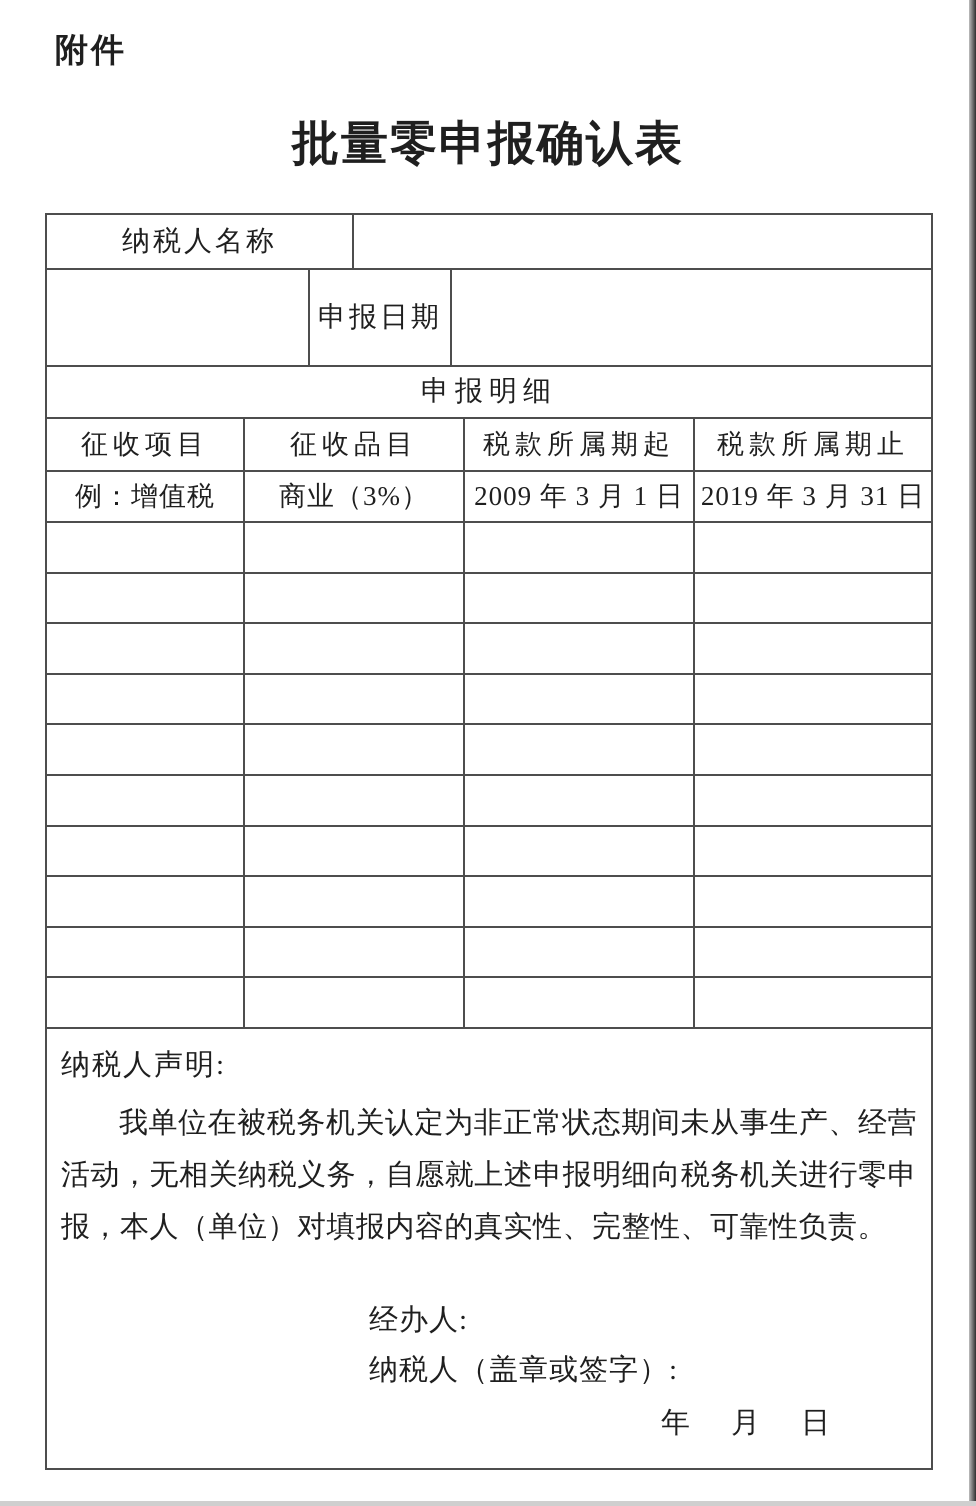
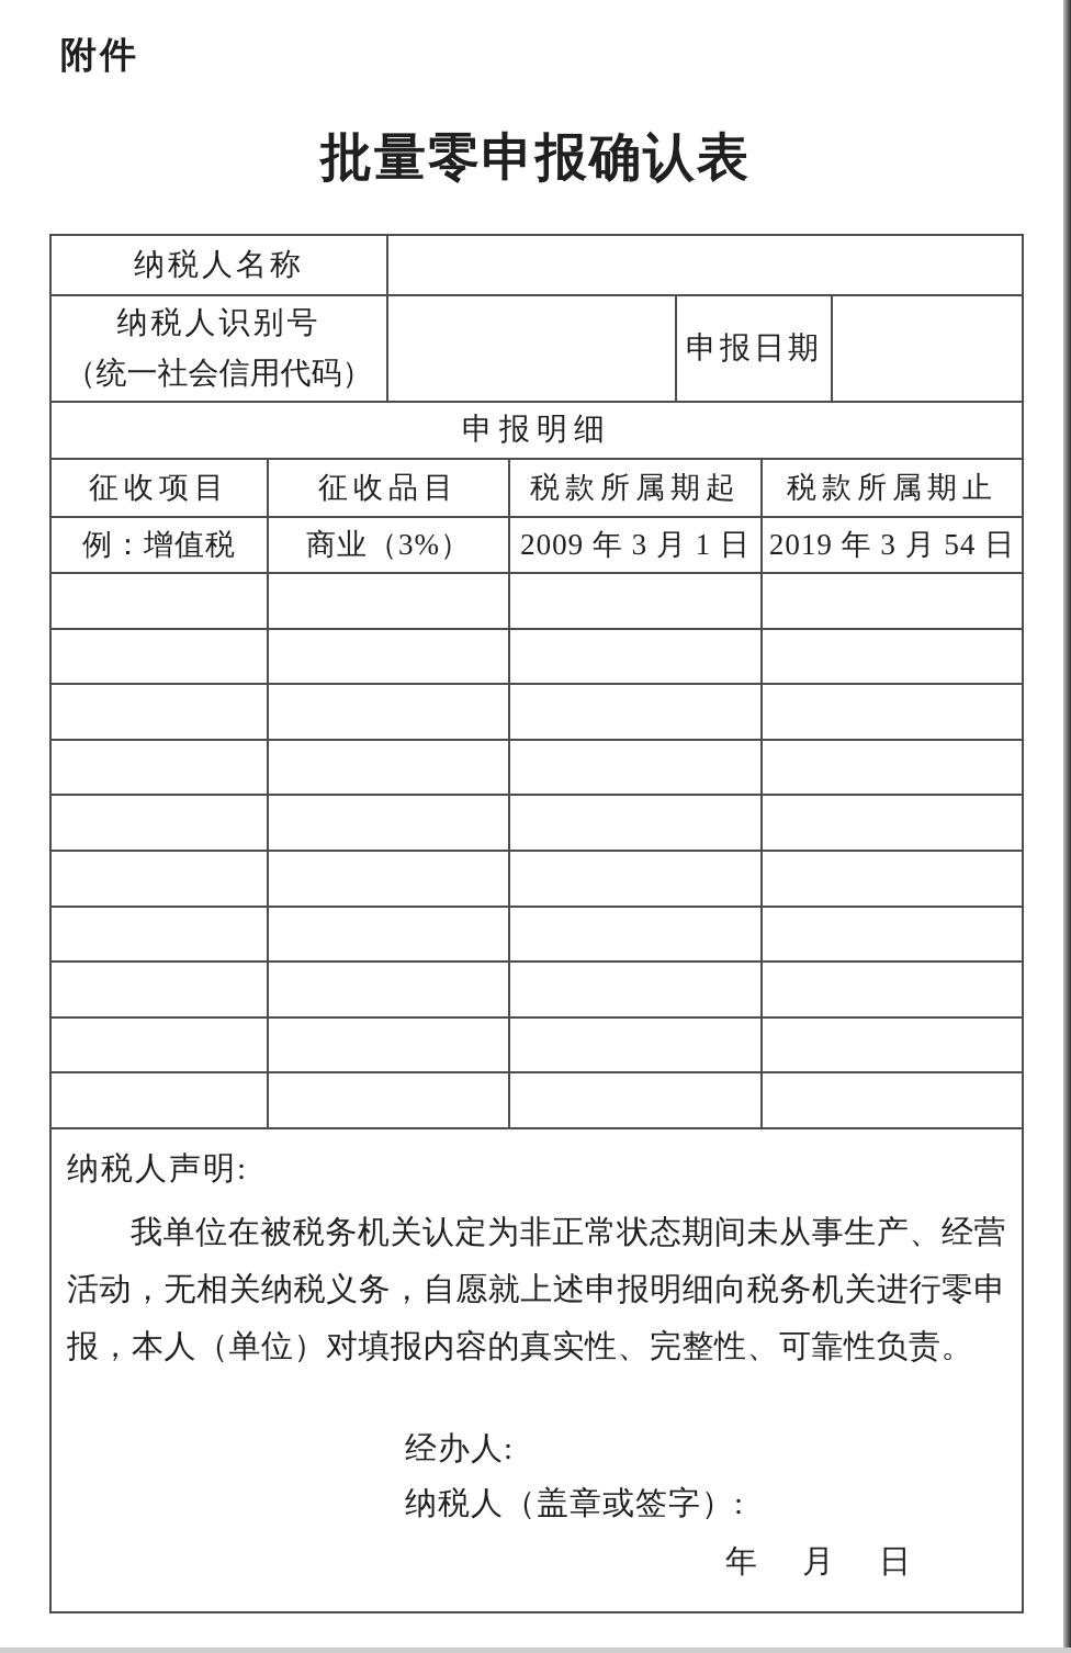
  附件
  批量零申报确认表
  纳税人名称
+ 纳税人识别号
+ （统一社会信用代码）
  申报日期
  申报明细
  征收项目
  征收品目
  税款所属期起
  税款所属期止
  例：增值税
  商业（3%）
  2009 年 3 月 1 日
- 2019 年 3 月 31 日
+ 2019 年 3 月 54 日
  纳税人声明:
  我单位在被税务机关认定为非正常状态期间未从事生产、经营活动，无相关纳税义务，自愿就上述申报明细向税务机关进行零申报，本人（单位）对填报内容的真实性、完整性、可靠性负责。
  经办人:
  纳税人（盖章或签字）:
  年 月 日
